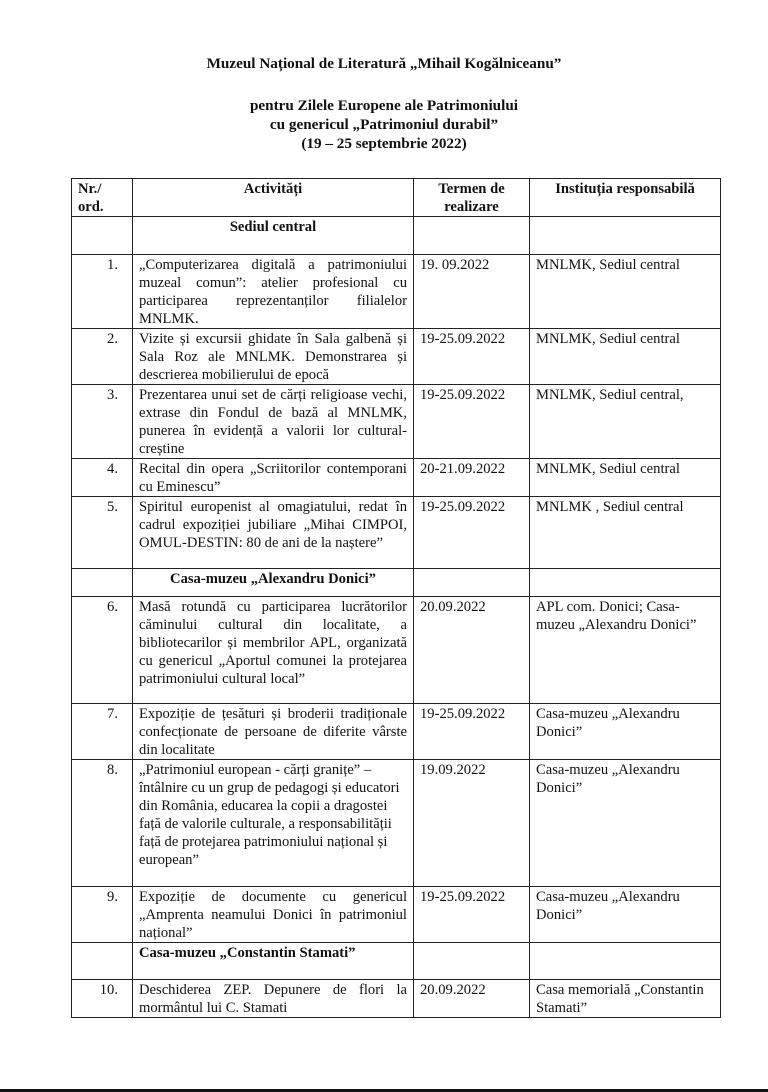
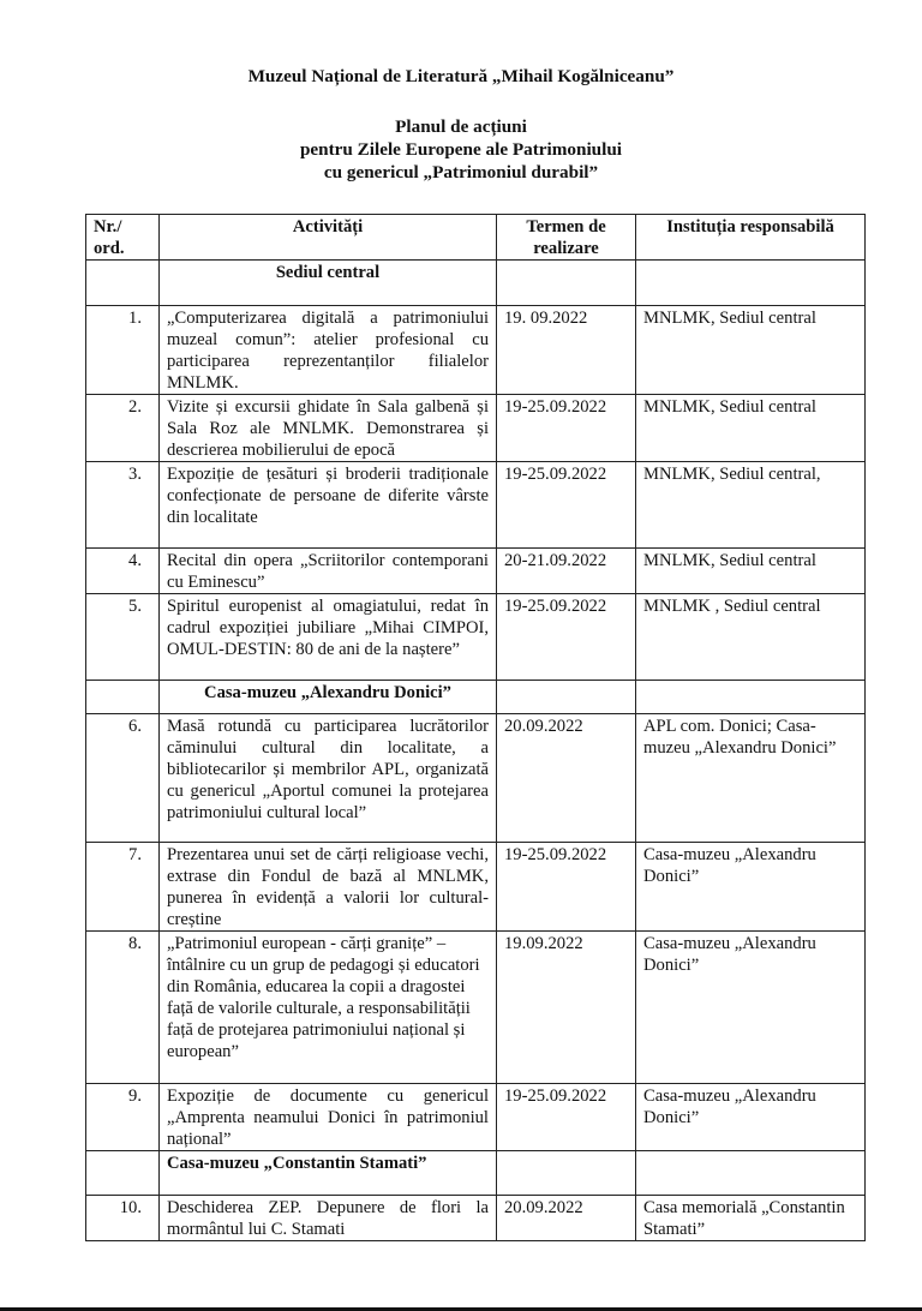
  Muzeul Național de Literatură „Mihail Kogălniceanu”
+ Planul de acțiuni
  pentru Zilele Europene ale Patrimoniului
  cu genericul „Patrimoniul durabil”
- (19 – 25 septembrie 2022)
  Nr./ ord.	Activități	Termen de realizare	Instituția responsabilă
  	Sediul central
  1.	„Computerizarea digitală a patrimoniului muzeal comun”: atelier profesional cu participarea reprezentanților filialelor MNLMK.	19. 09.2022	MNLMK, Sediul central
  2.	Vizite și excursii ghidate în Sala galbenă și Sala Roz ale MNLMK. Demonstrarea și descrierea mobilierului de epocă	19-25.09.2022	MNLMK, Sediul central
- 3.	Prezentarea unui set de cărți religioase vechi, extrase din Fondul de bază al MNLMK, punerea în evidență a valorii lor cultural-creștine	19-25.09.2022	MNLMK, Sediul central,
+ 3.	Expoziție de țesături și broderii tradiționale confecționate de persoane de diferite vârste din localitate	19-25.09.2022	MNLMK, Sediul central,
  4.	Recital din opera „Scriitorilor contemporani cu Eminescu”	20-21.09.2022	MNLMK, Sediul central
  5.	Spiritul europenist al omagiatului, redat în cadrul expoziției jubiliare „Mihai CIMPOI, OMUL-DESTIN: 80 de ani de la naștere”	19-25.09.2022	MNLMK , Sediul central
  	Casa-muzeu „Alexandru Donici”
  6.	Masă rotundă cu participarea lucrătorilor căminului cultural din localitate, a bibliotecarilor și membrilor APL, organizată cu genericul „Aportul comunei la protejarea patrimoniului cultural local”	20.09.2022	APL com. Donici; Casa-muzeu „Alexandru Donici”
- 7.	Expoziție de țesături și broderii tradiționale confecționate de persoane de diferite vârste din localitate	19-25.09.2022	Casa-muzeu „Alexandru Donici”
+ 7.	Prezentarea unui set de cărți religioase vechi, extrase din Fondul de bază al MNLMK, punerea în evidență a valorii lor cultural-creștine	19-25.09.2022	Casa-muzeu „Alexandru Donici”
  8.	„Patrimoniul european - cărți granițe” – întâlnire cu un grup de pedagogi și educatori din România, educarea la copii a dragostei față de valorile culturale, a responsabilității față de protejarea patrimoniului național și european”	19.09.2022	Casa-muzeu „Alexandru Donici”
  9.	Expoziție de documente cu genericul „Amprenta neamului Donici în patrimoniul național”	19-25.09.2022	Casa-muzeu „Alexandru Donici”
  	Casa-muzeu „Constantin Stamati”
  10.	Deschiderea ZEP. Depunere de flori la mormântul lui C. Stamati	20.09.2022	Casa memorială „Constantin Stamati”
